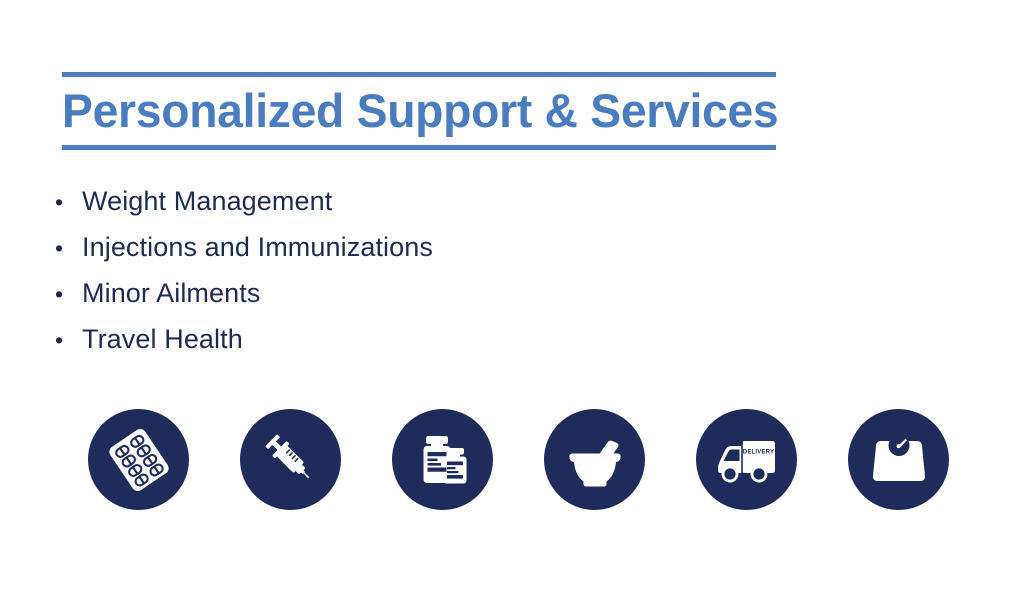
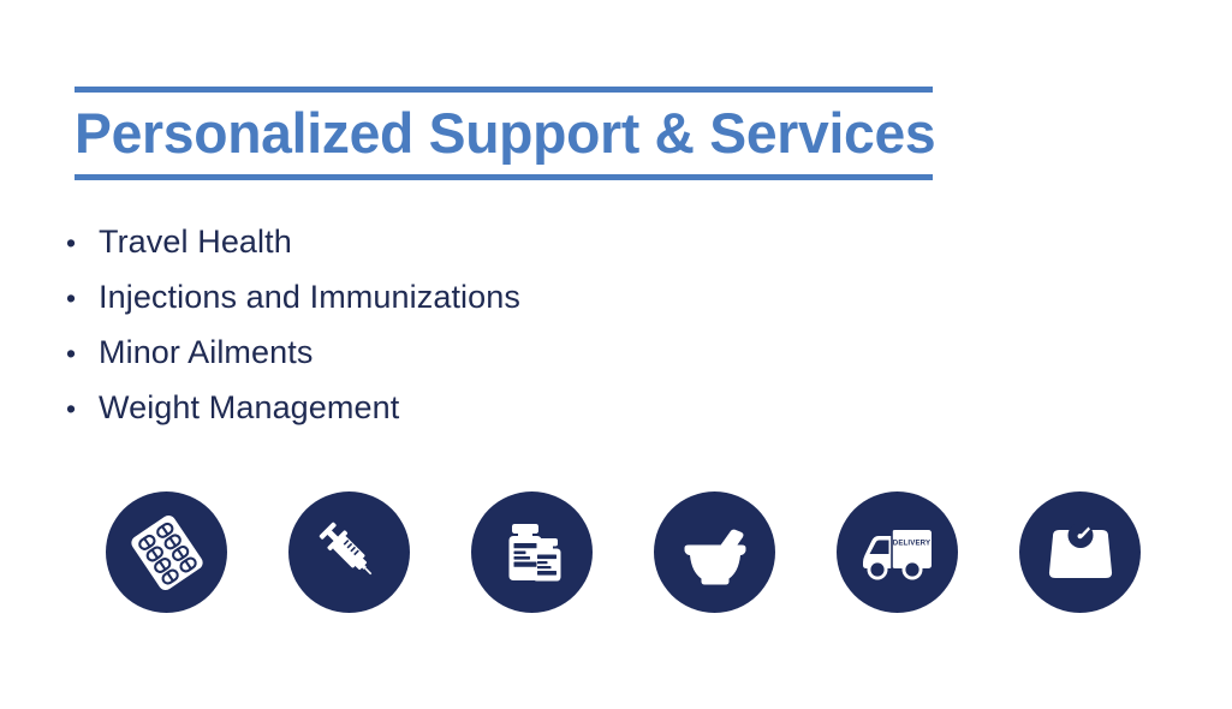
  Personalized Support & Services
  •
- Weight Management
+ Travel Health
  •
  Injections and Immunizations
  •
  Minor Ailments
  •
- Travel Health
+ Weight Management
